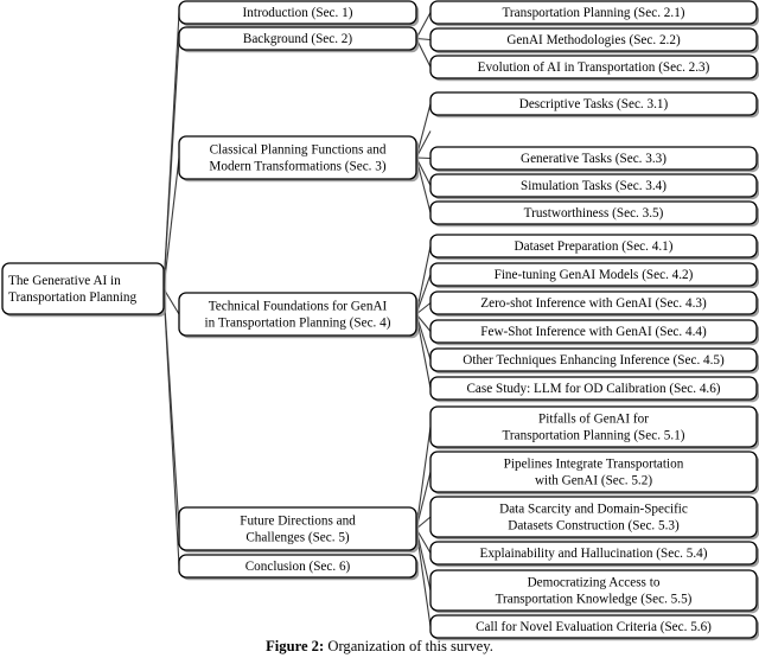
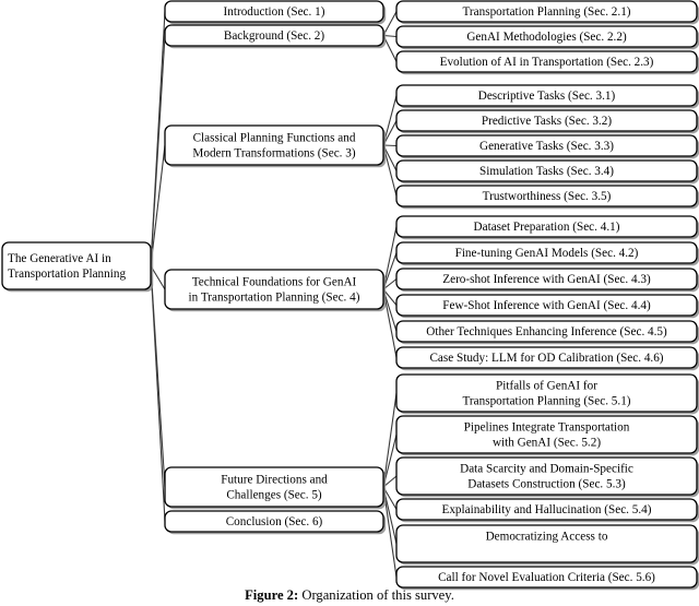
  The Generative AI in
  Transportation Planning
  Introduction (Sec. 1)
  Background (Sec. 2)
  Classical Planning Functions and
  Modern Transformations (Sec. 3)
  Technical Foundations for GenAI
  in Transportation Planning (Sec. 4)
  Future Directions and
  Challenges (Sec. 5)
  Conclusion (Sec. 6)
  Transportation Planning (Sec. 2.1)
  GenAI Methodologies (Sec. 2.2)
  Evolution of AI in Transportation (Sec. 2.3)
  Descriptive Tasks (Sec. 3.1)
+ Predictive Tasks (Sec. 3.2)
  Generative Tasks (Sec. 3.3)
  Simulation Tasks (Sec. 3.4)
  Trustworthiness (Sec. 3.5)
  Dataset Preparation (Sec. 4.1)
  Fine-tuning GenAI Models (Sec. 4.2)
  Zero-shot Inference with GenAI (Sec. 4.3)
  Few-Shot Inference with GenAI (Sec. 4.4)
  Other Techniques Enhancing Inference (Sec. 4.5)
  Case Study: LLM for OD Calibration (Sec. 4.6)
  Pitfalls of GenAI for
  Transportation Planning (Sec. 5.1)
  Pipelines Integrate Transportation
  with GenAI (Sec. 5.2)
  Data Scarcity and Domain-Specific
  Datasets Construction (Sec. 5.3)
  Explainability and Hallucination (Sec. 5.4)
  Democratizing Access to
- Transportation Knowledge (Sec. 5.5)
  Call for Novel Evaluation Criteria (Sec. 5.6)
  Figure 2: Organization of this survey.
